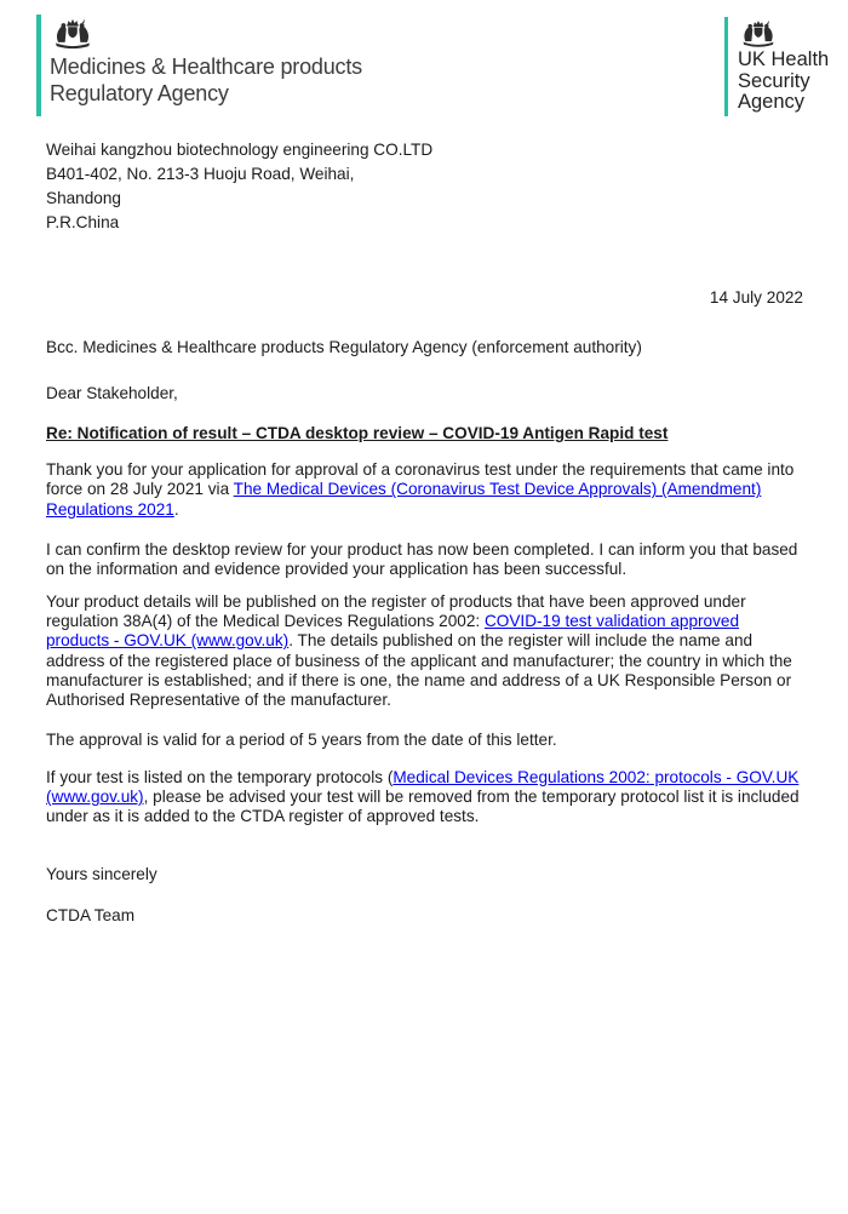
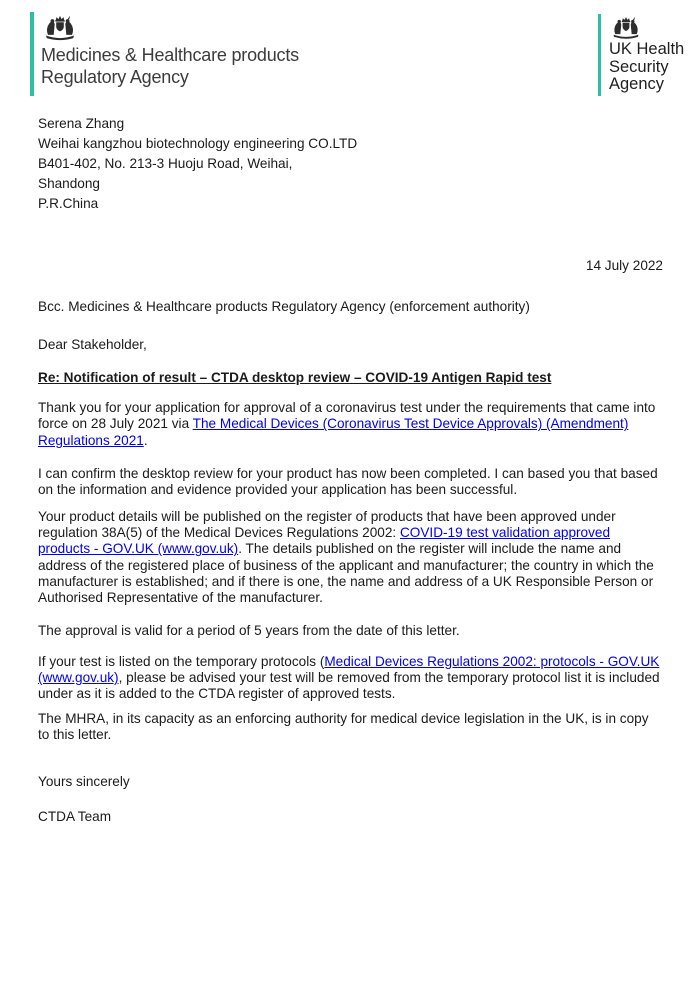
  Medicines & Healthcare products
  Regulatory Agency
  UK Health
  Security
  Agency
+ Serena Zhang
  Weihai kangzhou biotechnology engineering CO.LTD
  B401-402, No. 213-3 Huoju Road, Weihai,
  Shandong
  P.R.China
  14 July 2022
  Bcc. Medicines & Healthcare products Regulatory Agency (enforcement authority)
  Dear Stakeholder,
  Re: Notification of result – CTDA desktop review – COVID-19 Antigen Rapid test
  Thank you for your application for approval of a coronavirus test under the requirements that came into force on 28 July 2021 via The Medical Devices (Coronavirus Test Device Approvals) (Amendment) Regulations 2021.
- I can confirm the desktop review for your product has now been completed. I can inform you that based on the information and evidence provided your application has been successful.
+ I can confirm the desktop review for your product has now been completed. I can based you that based on the information and evidence provided your application has been successful.
- Your product details will be published on the register of products that have been approved under regulation 38A(4) of the Medical Devices Regulations 2002: COVID-19 test validation approved products - GOV.UK (www.gov.uk). The details published on the register will include the name and address of the registered place of business of the applicant and manufacturer; the country in which the manufacturer is established; and if there is one, the name and address of a UK Responsible Person or Authorised Representative of the manufacturer.
+ Your product details will be published on the register of products that have been approved under regulation 38A(5) of the Medical Devices Regulations 2002: COVID-19 test validation approved products - GOV.UK (www.gov.uk). The details published on the register will include the name and address of the registered place of business of the applicant and manufacturer; the country in which the manufacturer is established; and if there is one, the name and address of a UK Responsible Person or Authorised Representative of the manufacturer.
  The approval is valid for a period of 5 years from the date of this letter.
  If your test is listed on the temporary protocols (Medical Devices Regulations 2002: protocols - GOV.UK (www.gov.uk), please be advised your test will be removed from the temporary protocol list it is included under as it is added to the CTDA register of approved tests.
+ The MHRA, in its capacity as an enforcing authority for medical device legislation in the UK, is in copy to this letter.
  Yours sincerely
  CTDA Team
